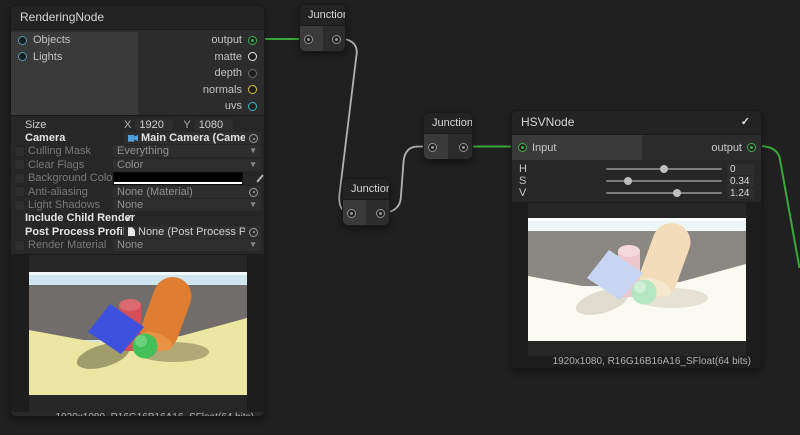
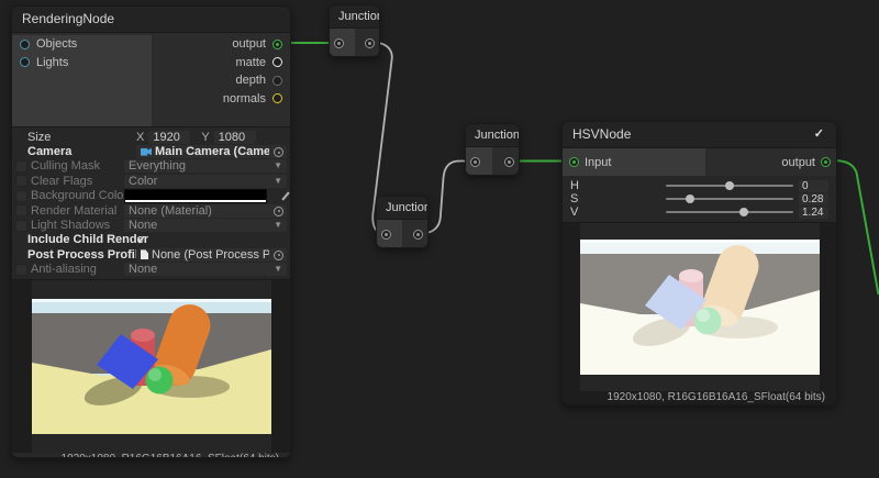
  RenderingNode
  Objects
  Lights
  output
  matte
  depth
  normals
- uvs
  Size
  X
  1920
  Y
  1080
  Camera
  Main Camera (Came
  Culling Mask
  Everything
  ▼
  Clear Flags
  Color
  ▼
  Background Colo
- Anti-aliasing
+ Render Material
  None (Material)
  Light Shadows
  None
  ▼
  Include Child Render
  ✓
  Post Process Profi
  None (Post Process P
- Render Material
+ Anti-aliasing
  None
  ▼
  Junctio
  Junction
  Junction
  HSVNode
  ✓
  Input
  output
  H
  0
  S
- 0.34
+ 0.28
  V
  1.24
  1920x1080, R16G16B16A16_SFloat(64 bits)
